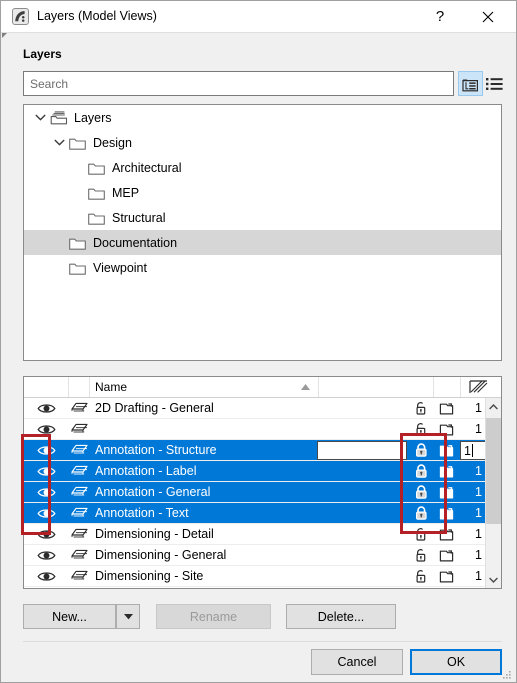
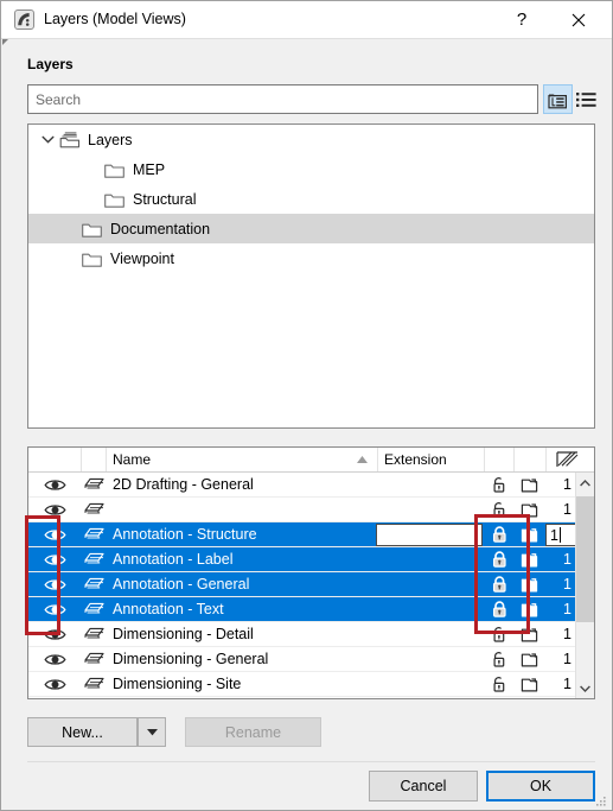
  Layers (Model Views)
  ?
  Layers
  Search
  Layers
- Design
- Architectural
  MEP
  Structural
  Documentation
  Viewpoint
  Name
+ Extension
  2D Drafting - General
  1
  1
  Annotation - Structure
  1
  Annotation - Label
  1
  Annotation - General
  1
  Annotation - Text
  1
  Dimensioning - Detail
  1
  Dimensioning - General
  1
  Dimensioning - Site
  1
  New...
  Rename
- Delete...
  Cancel
  OK
